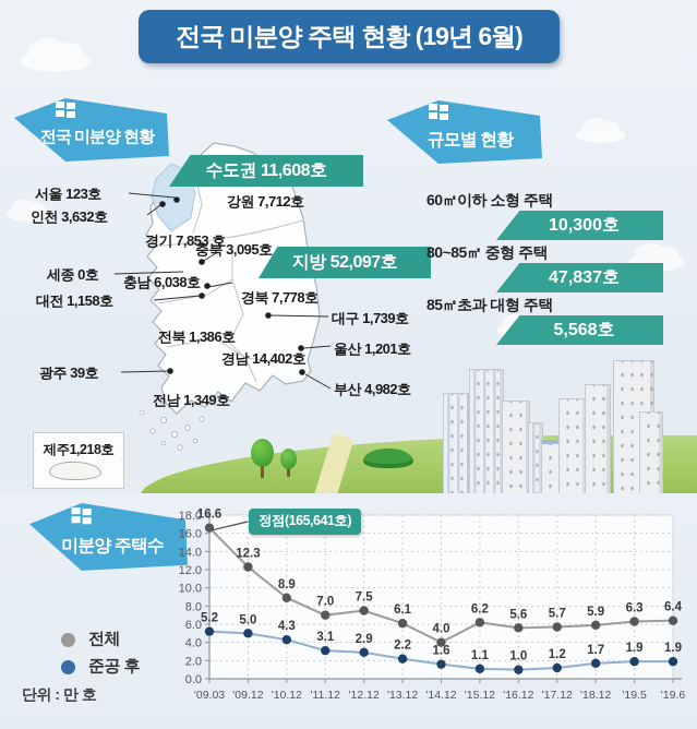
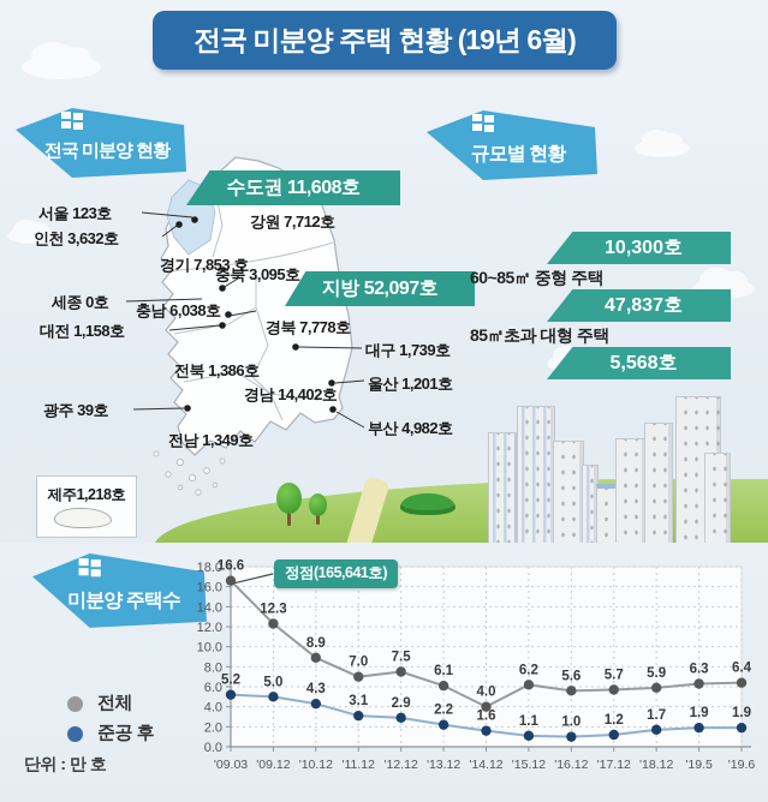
  전국 미분양 주택 현황 (19년 6월)
  전국 미분양 현황
  수도권 11,608호
  지방 52,097호
  서울 123호
  인천 3,632호
  경기 7,853 호
  강원 7,712호
  충북 3,095호
  세종 0호
  충남 6,038호
  대전 1,158호
  경북 7,778호
  대구 1,739호
  전북 1,386호
  울산 1,201호
  경남 14,402호
  광주 39호
  부산 4,982호
  전남 1,349호
  제주1,218호
  규모별 현황
- 60㎡이하 소형 주택
  10,300호
- 80~85㎡ 중형 주택
+ 60~85㎡ 중형 주택
  47,837호
  85㎡초과 대형 주택
  5,568호
  미분양 주택수
  전체
  준공 후
  단위 : 만 호
  0.0
  2.0
  4.0
  6.0
  8.0
  10.0
  12.0
  14.0
  16.0
  18.0
  '09.03
  '09.12
  '10.12
  '11.12
  '12.12
  '13.12
  '14.12
  '15.12
  '16.12
  '17.12
  '18.12
  '19.5
  '19.6
  16.6
  12.3
  8.9
  7.0
  7.5
  6.1
  4.0
  6.2
  5.6
  5.7
  5.9
  6.3
  6.4
  5.2
  5.0
  4.3
  3.1
  2.9
  2.2
  1.6
  1.1
  1.0
  1.2
  1.7
  1.9
  1.9
  정점(165,641호)
